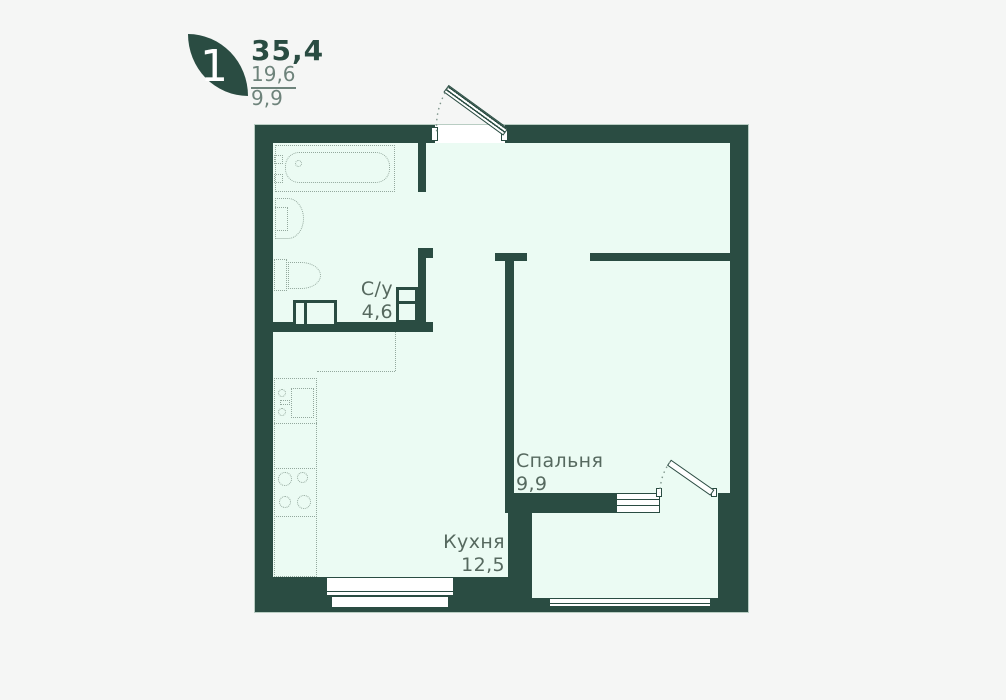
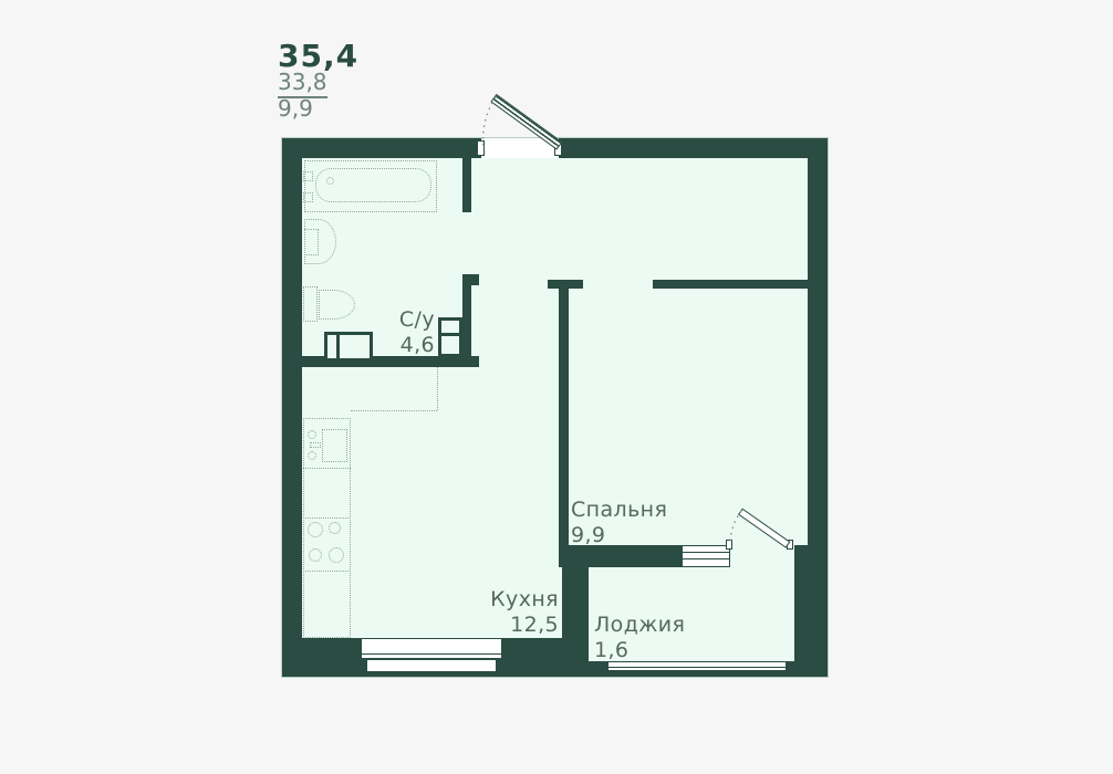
- 1
  35,4
- 19,6
+ 33,8
  9,9
  С/у
  4,6
  Спальня
  9,9
  Кухня
  12,5
+ Лоджия
+ 1,6
